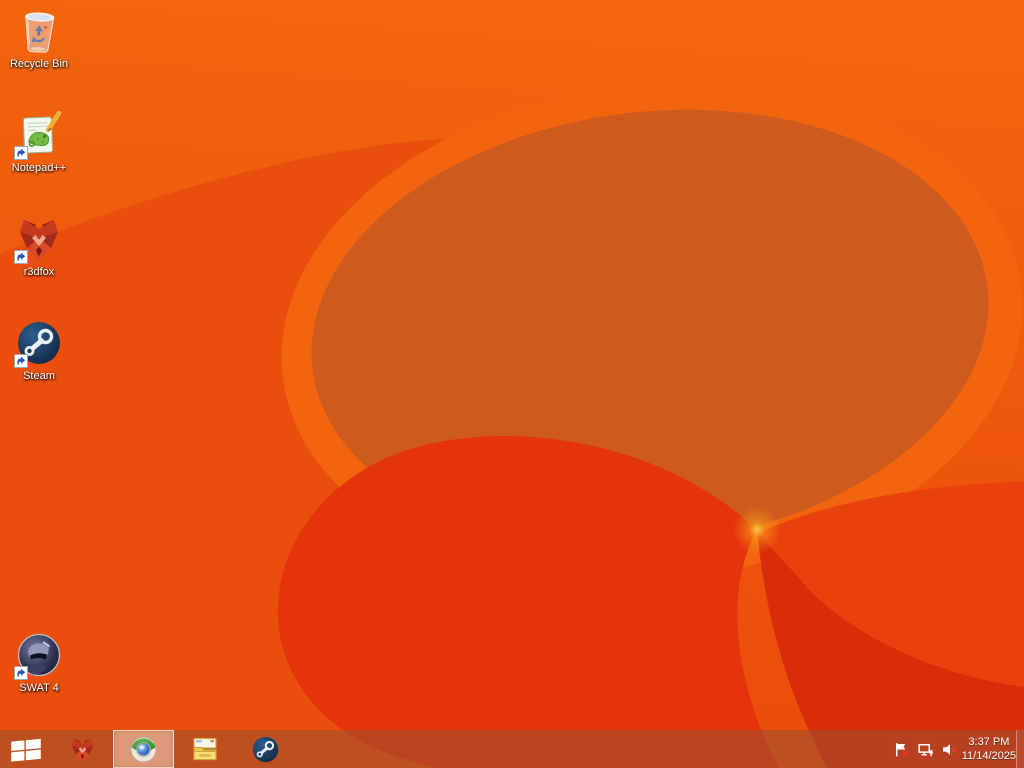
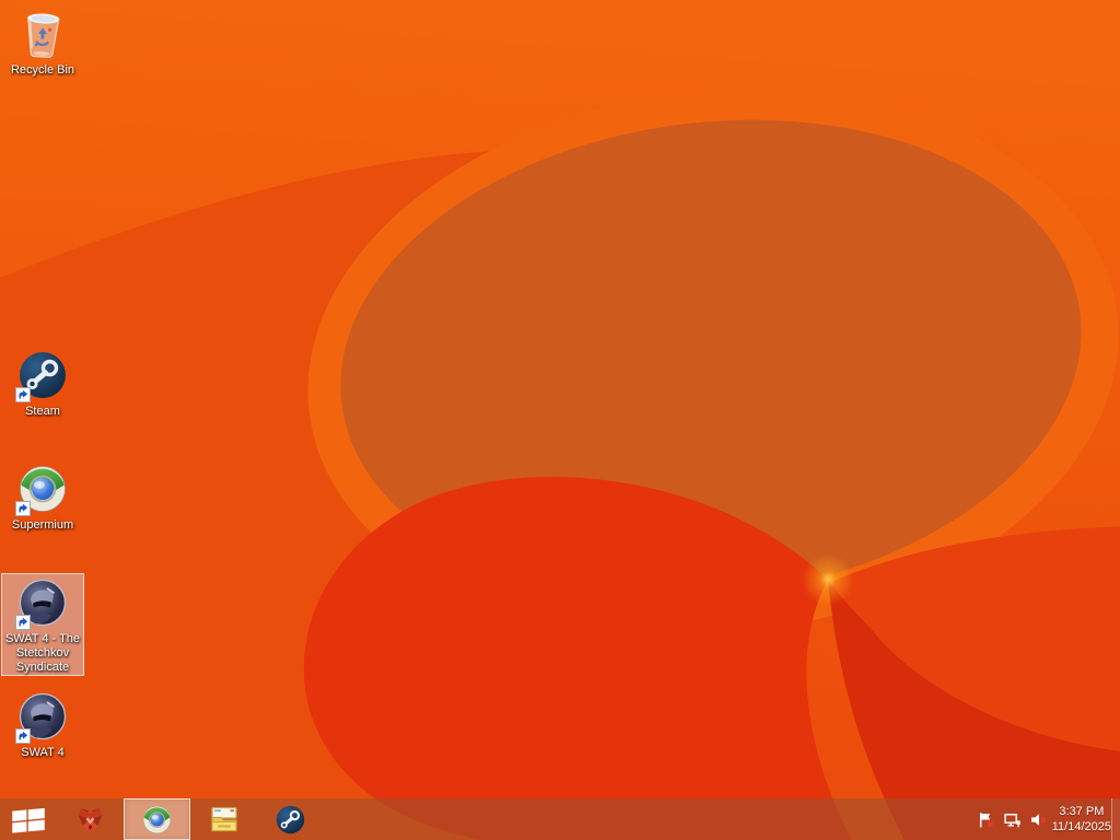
  Recycle Bin
- Notepad++
- r3dfox
  Steam
+ Supermium
+ SWAT 4 - The Stetchkov Syndicate
  SWAT 4
  3:37 PM
  11/14/2025
